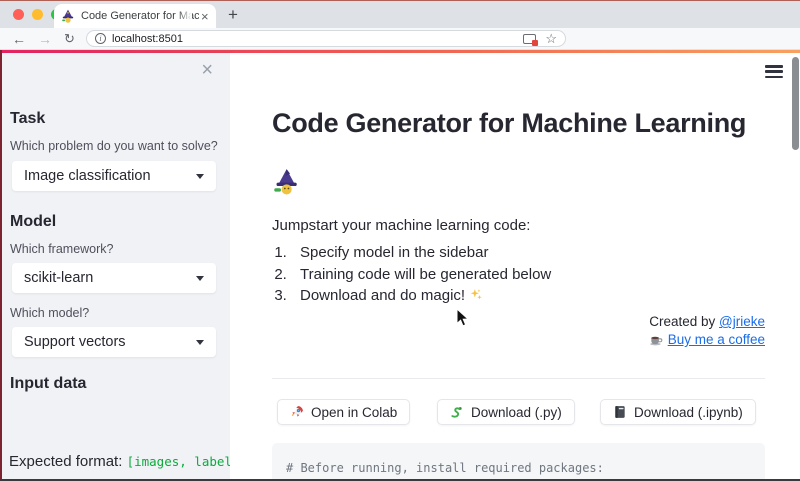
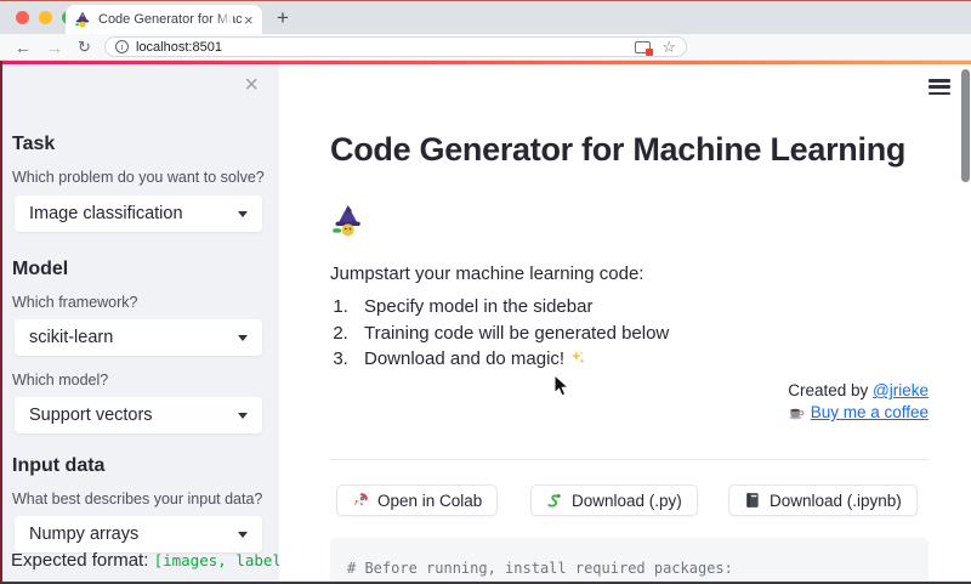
  Code Generator forc
  ×
  +
  ←
  →
  ↻
  i
  localhost:8501
  ☆
  ×
  Task
  Which problem do you want to solve?
  Image classification
  Model
  Which framework?
  scikit-learn
  Which model?
  Support vectors
  Input data
+ What best describes your input data?
+ Numpy arrays
  Expected format: [images, label
  Code Generator for Machine Learning
  Jumpstart your machine learning code:
  Specify model in the sidebar
  Training code will be generated below
  Download and do magic!
  Created by @jrieke
  Buy me a coffee
  Open in Colab
  Download (.py)
  Download (.ipynb)
  # Before running, install required packages:
